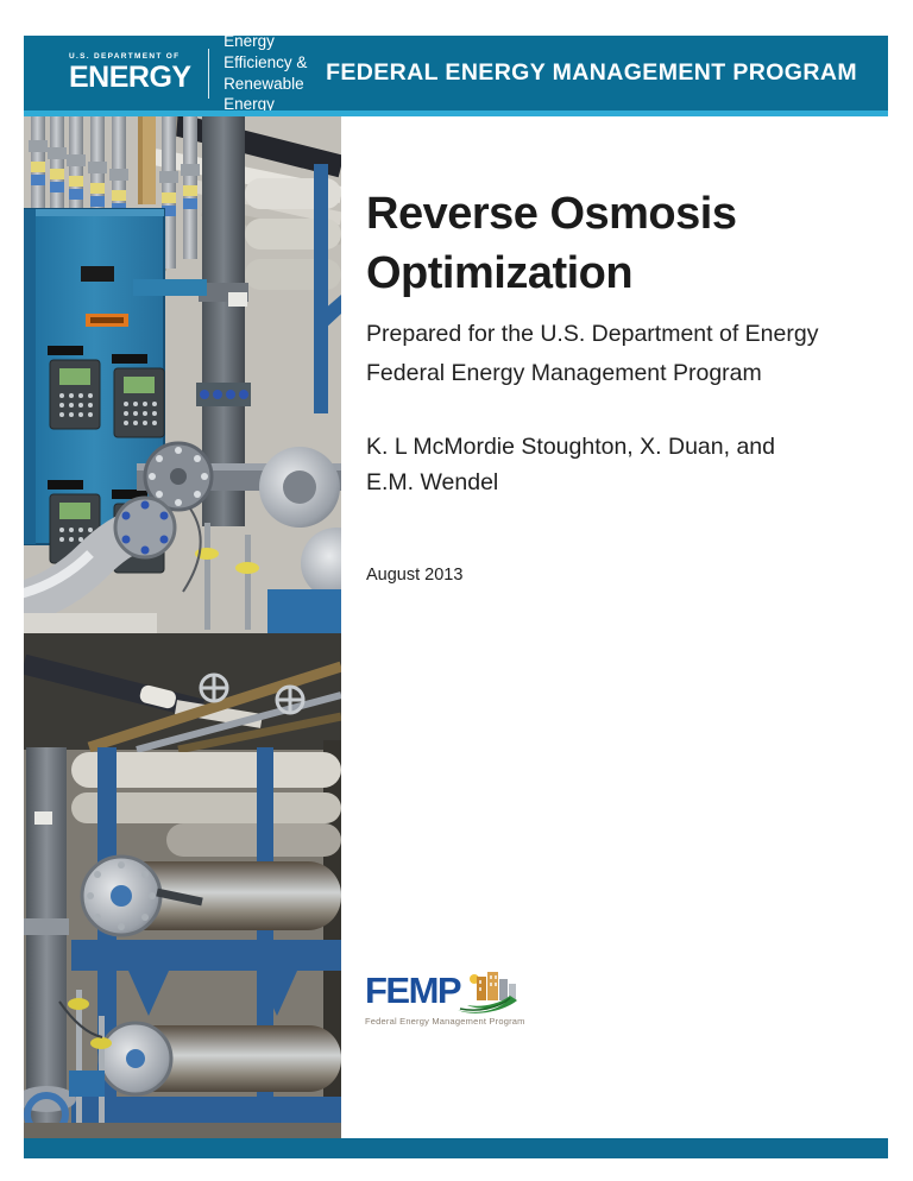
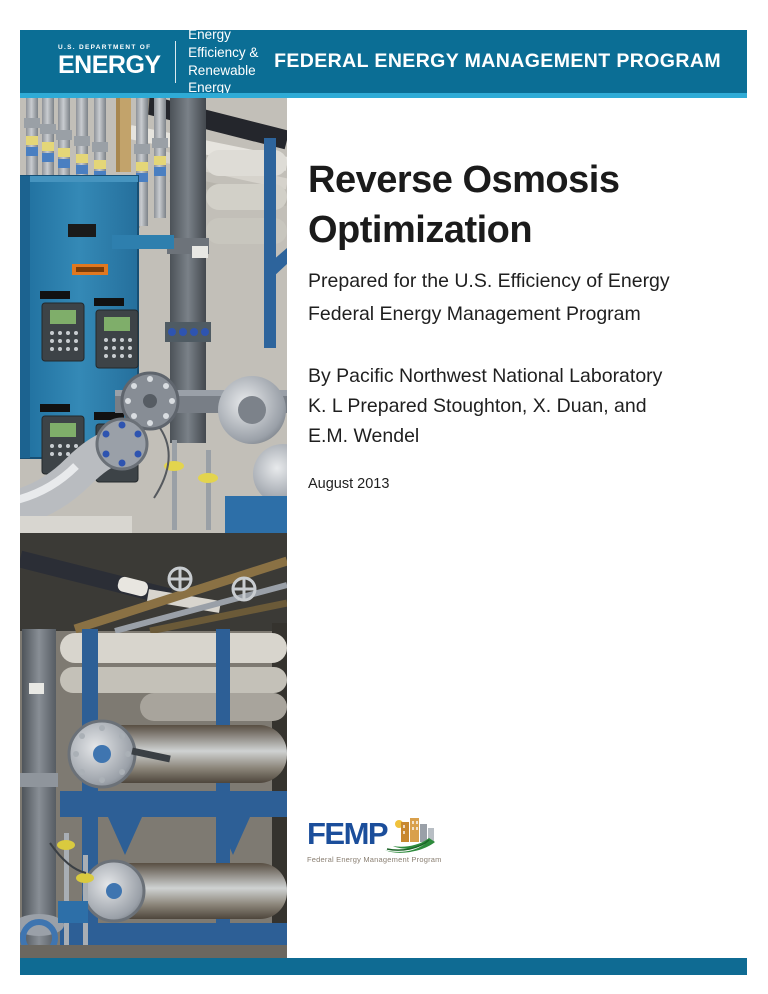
  ENERGY
  Energy Efficiency &
  Renewable Energy
  FEDERAL ENERGY MANAGEMENT PROGRAM
  Reverse Osmosis
  Optimization
- Prepared for the U.S. Department of Energy
+ Prepared for the U.S. Efficiency of Energy
  Federal Energy Management Program
+ By Pacific Northwest National Laboratory
- K. L McMordie Stoughton, X. Duan, and
+ K. L Prepared Stoughton, X. Duan, and
  E.M. Wendel
  August 2013
  FEMP
  Federal Energy Management Program
